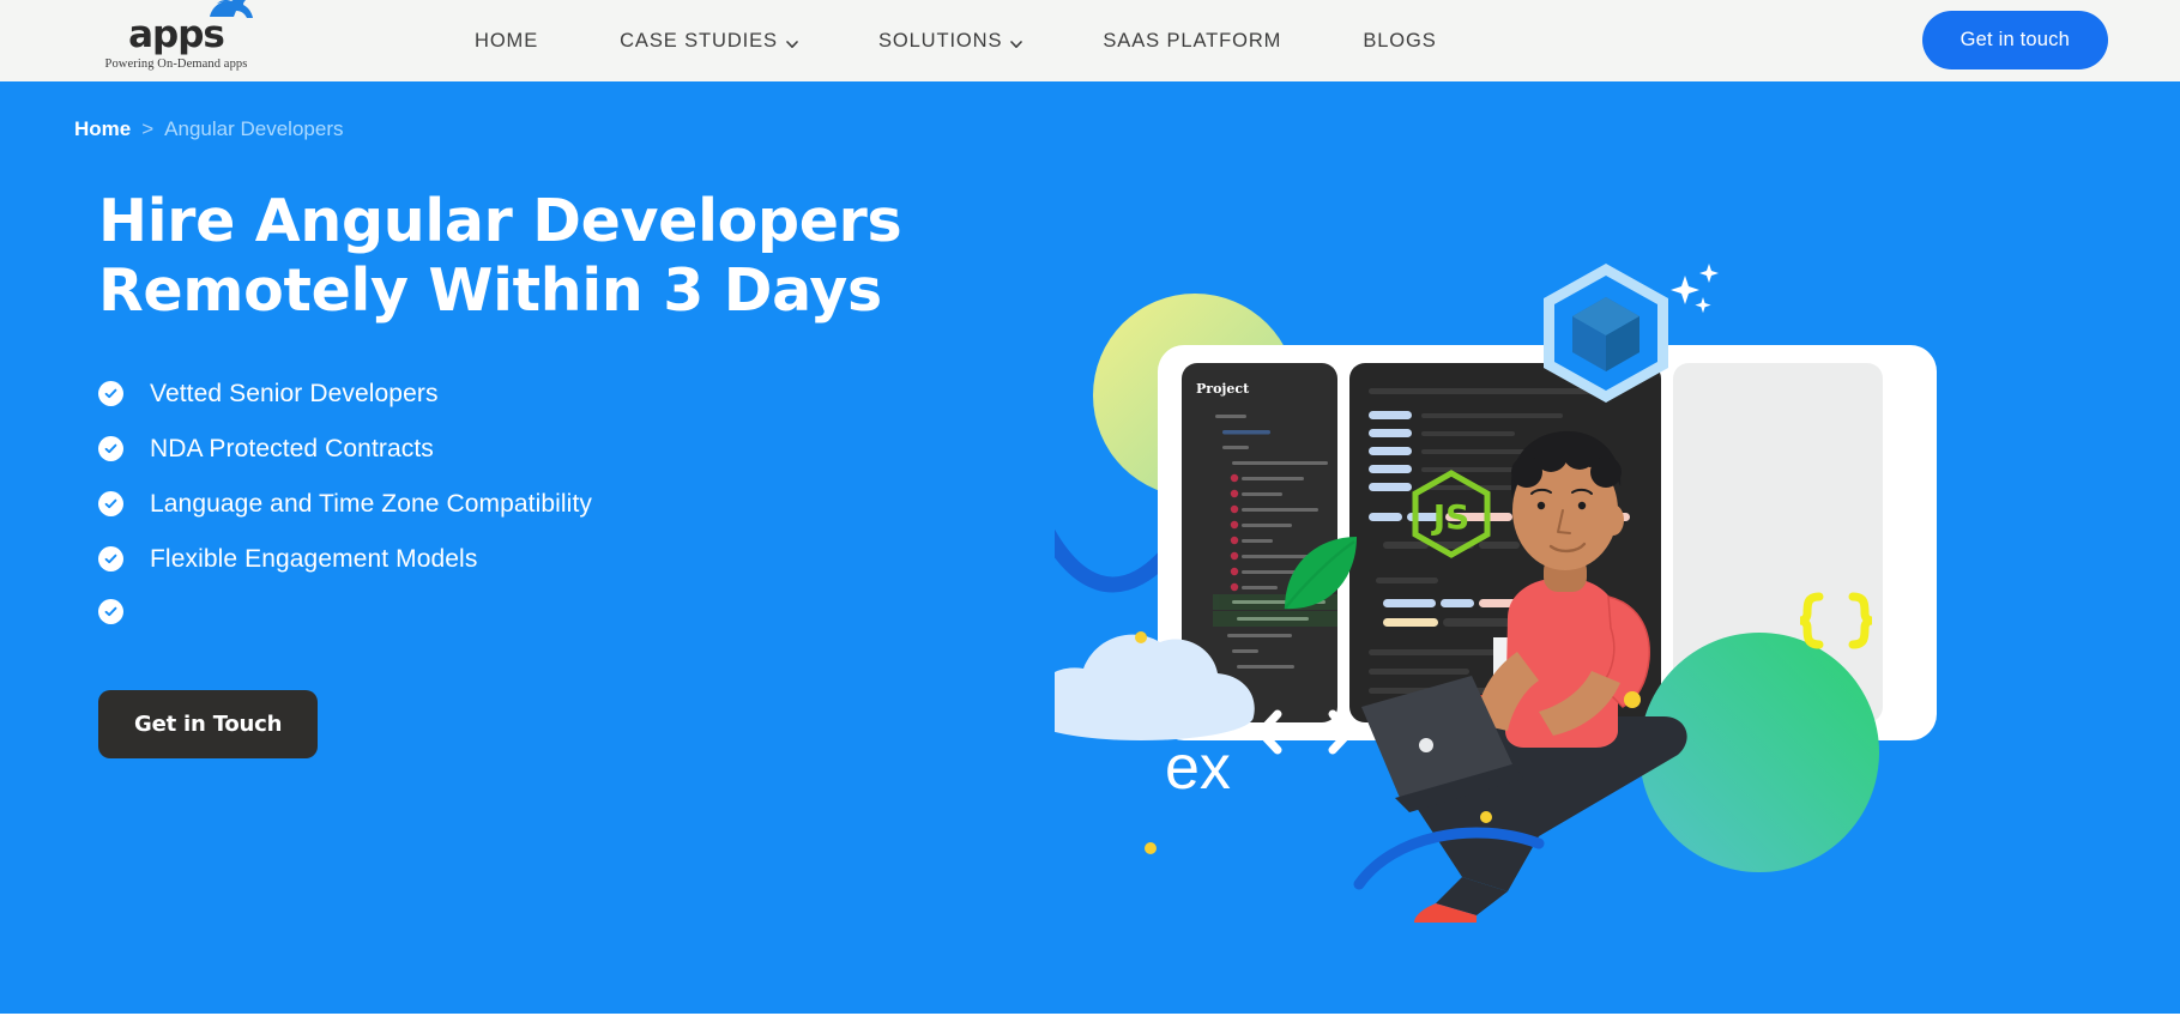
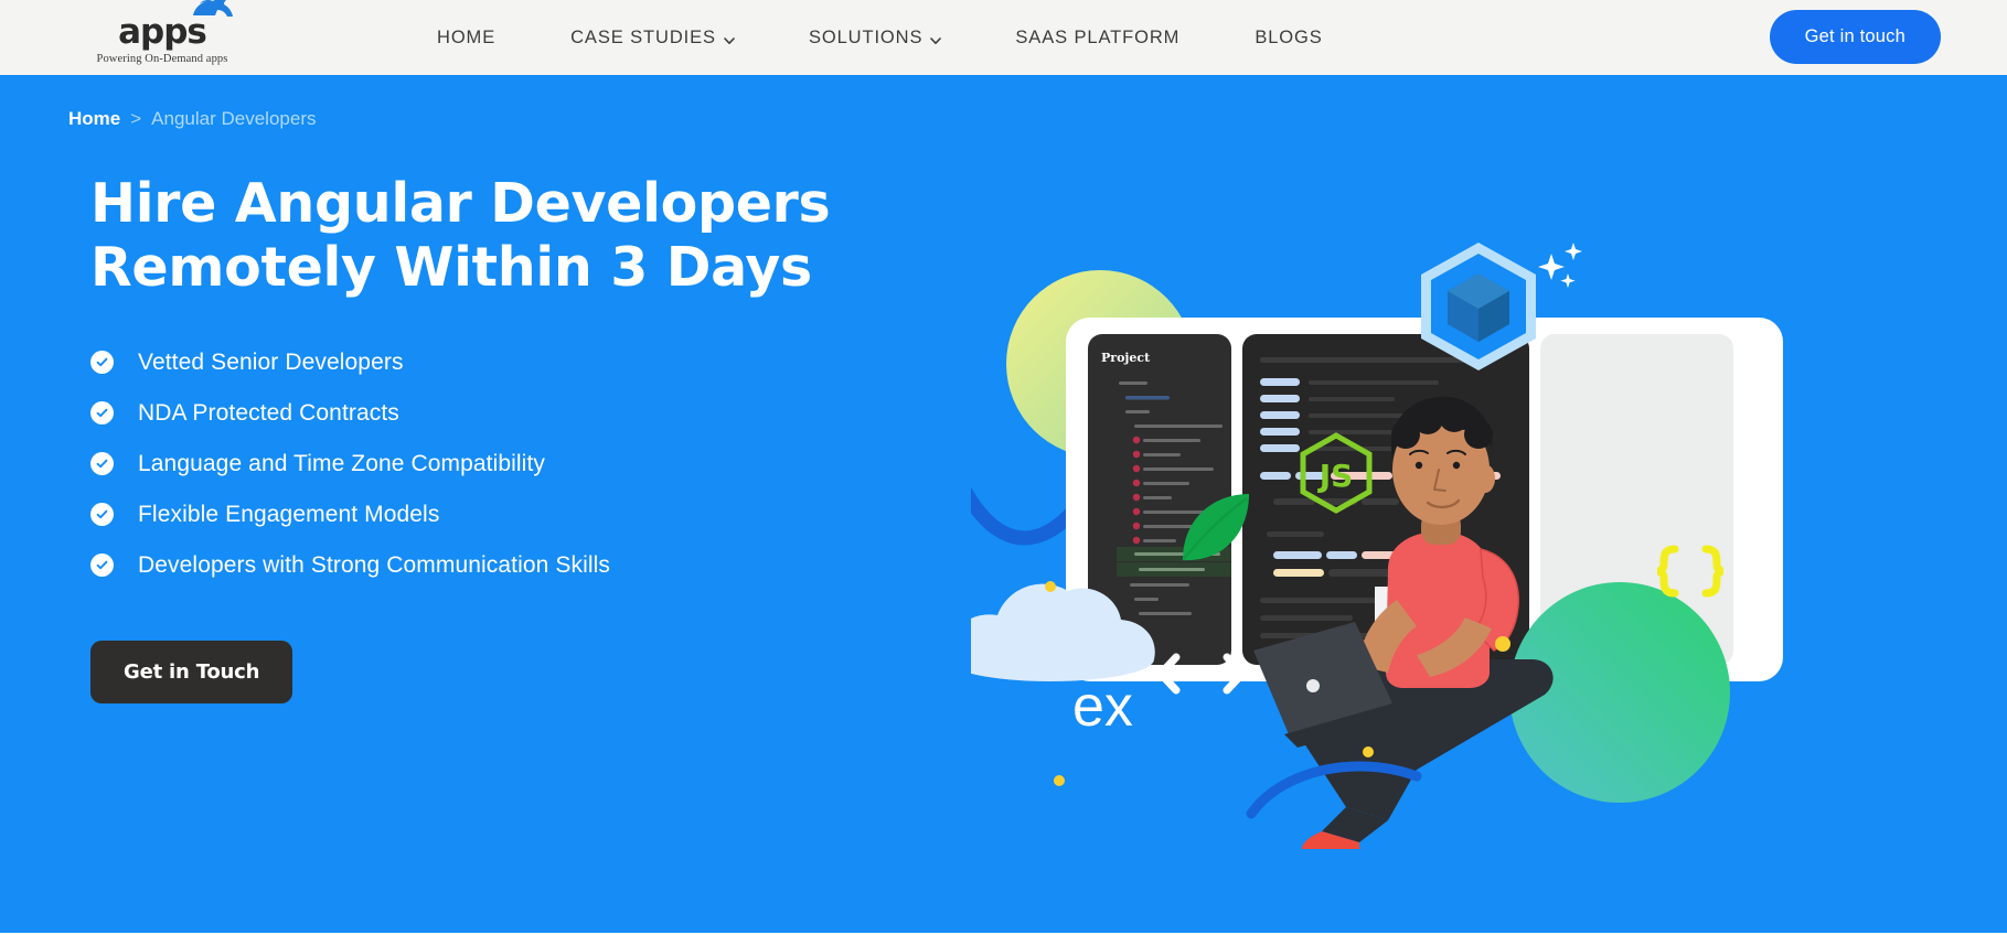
  apps
  Powering On-Demand apps
  HOME
  CASE STUDIES
  SOLUTIONS
  SAAS PLATFORM
  BLOGS
  Get in touch
  Home
  >
  Angular Developers
  Hire Angular Developers
  Remotely Within 3 Days
  Vetted Senior Developers
  NDA Protected Contracts
  Language and Time Zone Compatibility
  Flexible Engagement Models
+ Developers with Strong Communication Skills
  Get in Touch
  Project
  JS
  ex
